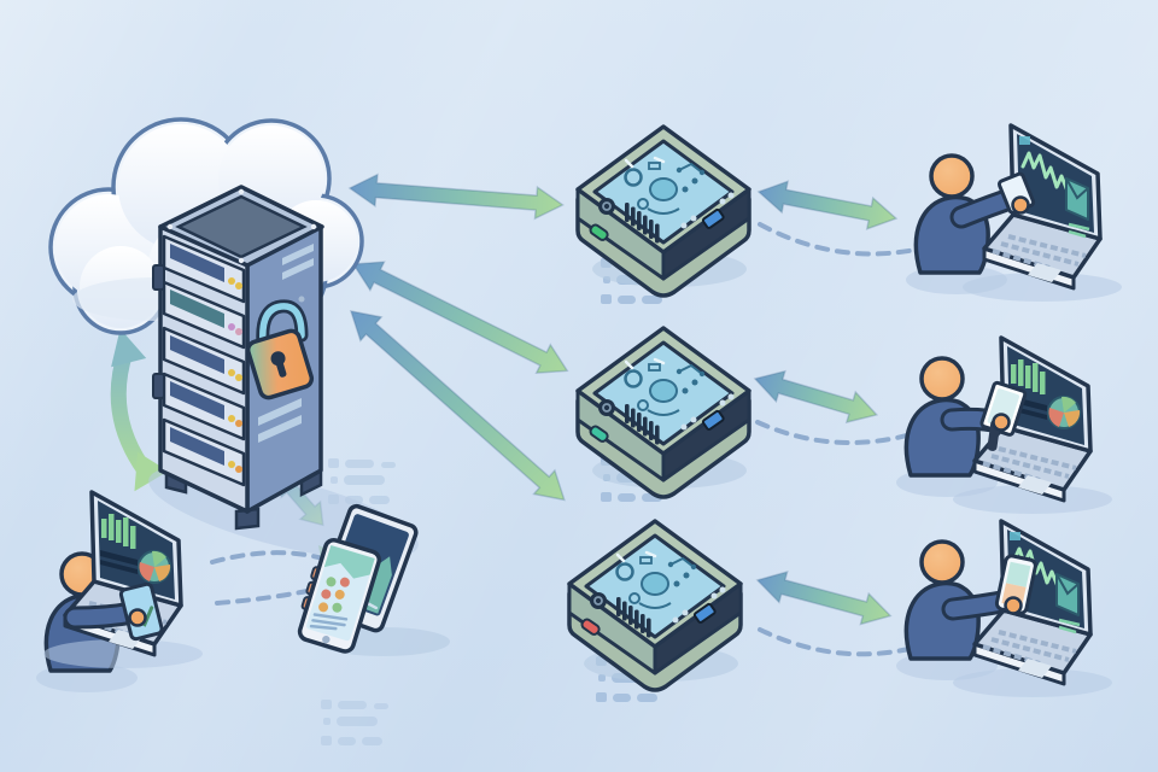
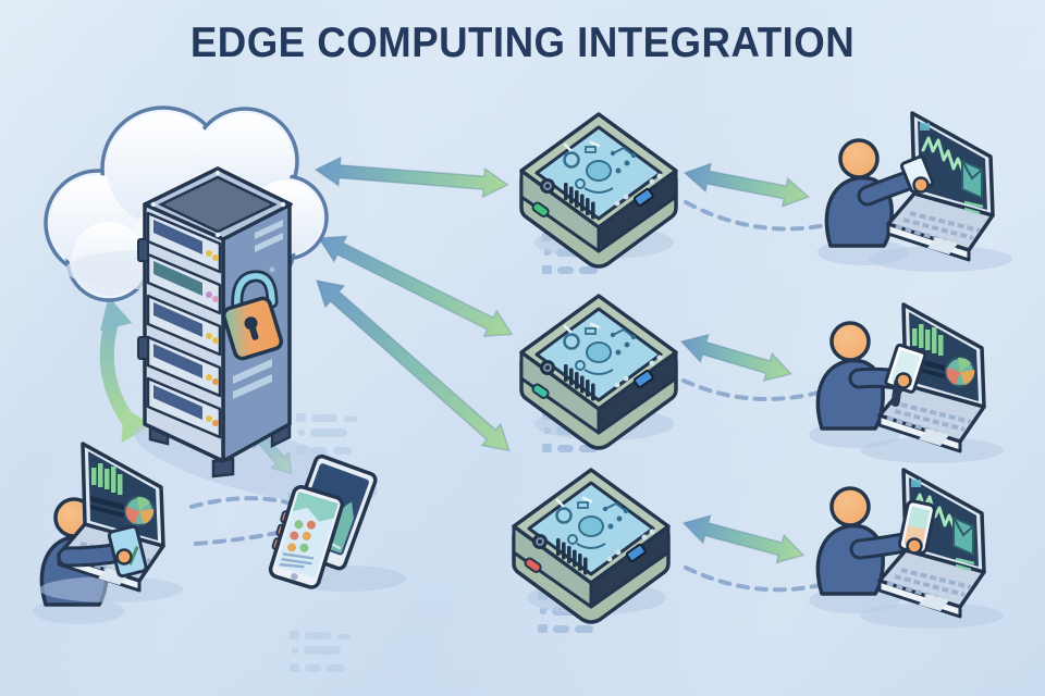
+ EDGE COMPUTING INTEGRATION
